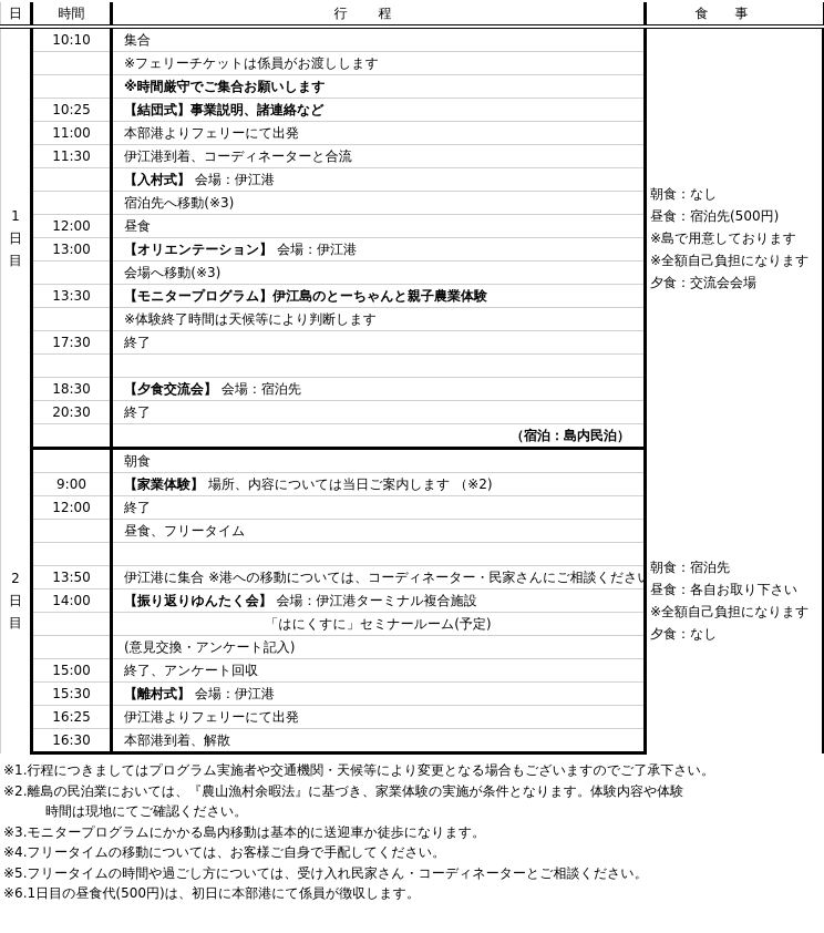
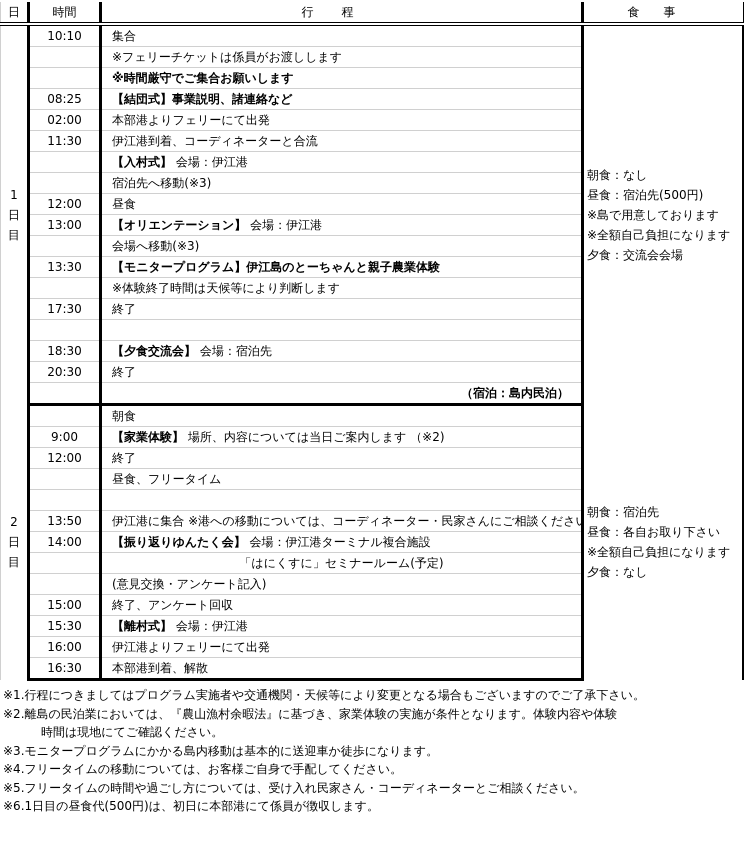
  日	時間	行程	食事
  1日目	10:10	集合	朝食：なし昼食：宿泊先(500円)※島で用意しております※全額自己負担になります夕食：交流会会場
  	※フェリーチケットは係員がお渡しします
  	※時間厳守でご集合お願いします
- 10:25	【結団式】事業説明、諸連絡など
+ 08:25	【結団式】事業説明、諸連絡など
- 11:00	本部港よりフェリーにて出発
+ 02:00	本部港よりフェリーにて出発
  11:30	伊江港到着、コーディネーターと合流
  	【入村式】 会場：伊江港
  	宿泊先へ移動(※3)
  12:00	昼食
  13:00	【オリエンテーション】 会場：伊江港
  	会場へ移動(※3)
  13:30	【モニタープログラム】伊江島のとーちゃんと親子農業体験
  	※体験終了時間は天候等により判断します
  17:30	終了
  18:30	【夕食交流会】 会場：宿泊先
  20:30	終了
  	（宿泊：島内民泊）
  2日目		朝食	朝食：宿泊先昼食：各自お取り下さい※全額自己負担になります夕食：なし
  9:00	【家業体験】 場所、内容については当日ご案内します （※2)
  12:00	終了
  	昼食、フリータイム
  13:50	伊江港に集合 ※港への移動については、コーディネーター・民家さんにご相談くださ
  14:00	【振り返りゆんたく会】 会場：伊江港ターミナル複合施設
  	「はにくすに」セミナールーム(予定)
  	(意見交換・アンケート記入)
  15:00	終了、アンケート回収
  15:30	【離村式】 会場：伊江港
- 16:25	伊江港よりフェリーにて出発
+ 16:00	伊江港よりフェリーにて出発
  16:30	本部港到着、解散
  ※1.行程につきましてはプログラム実施者や交通機関・天候等により変更となる場合もございますのでご了承下さい。
  ※2.離島の民泊業においては、『農山漁村余暇法』に基づき、家業体験の実施が条件となります。体験内容や体験
  時間は現地にてご確認ください。
  ※3.モニタープログラムにかかる島内移動は基本的に送迎車か徒歩になります。
  ※4.フリータイムの移動については、お客様ご自身で手配してください。
  ※5.フリータイムの時間や過ごし方については、受け入れ民家さん・コーディネーターとご相談ください。
  ※6.1日目の昼食代(500円)は、初日に本部港にて係員が徴収します。
